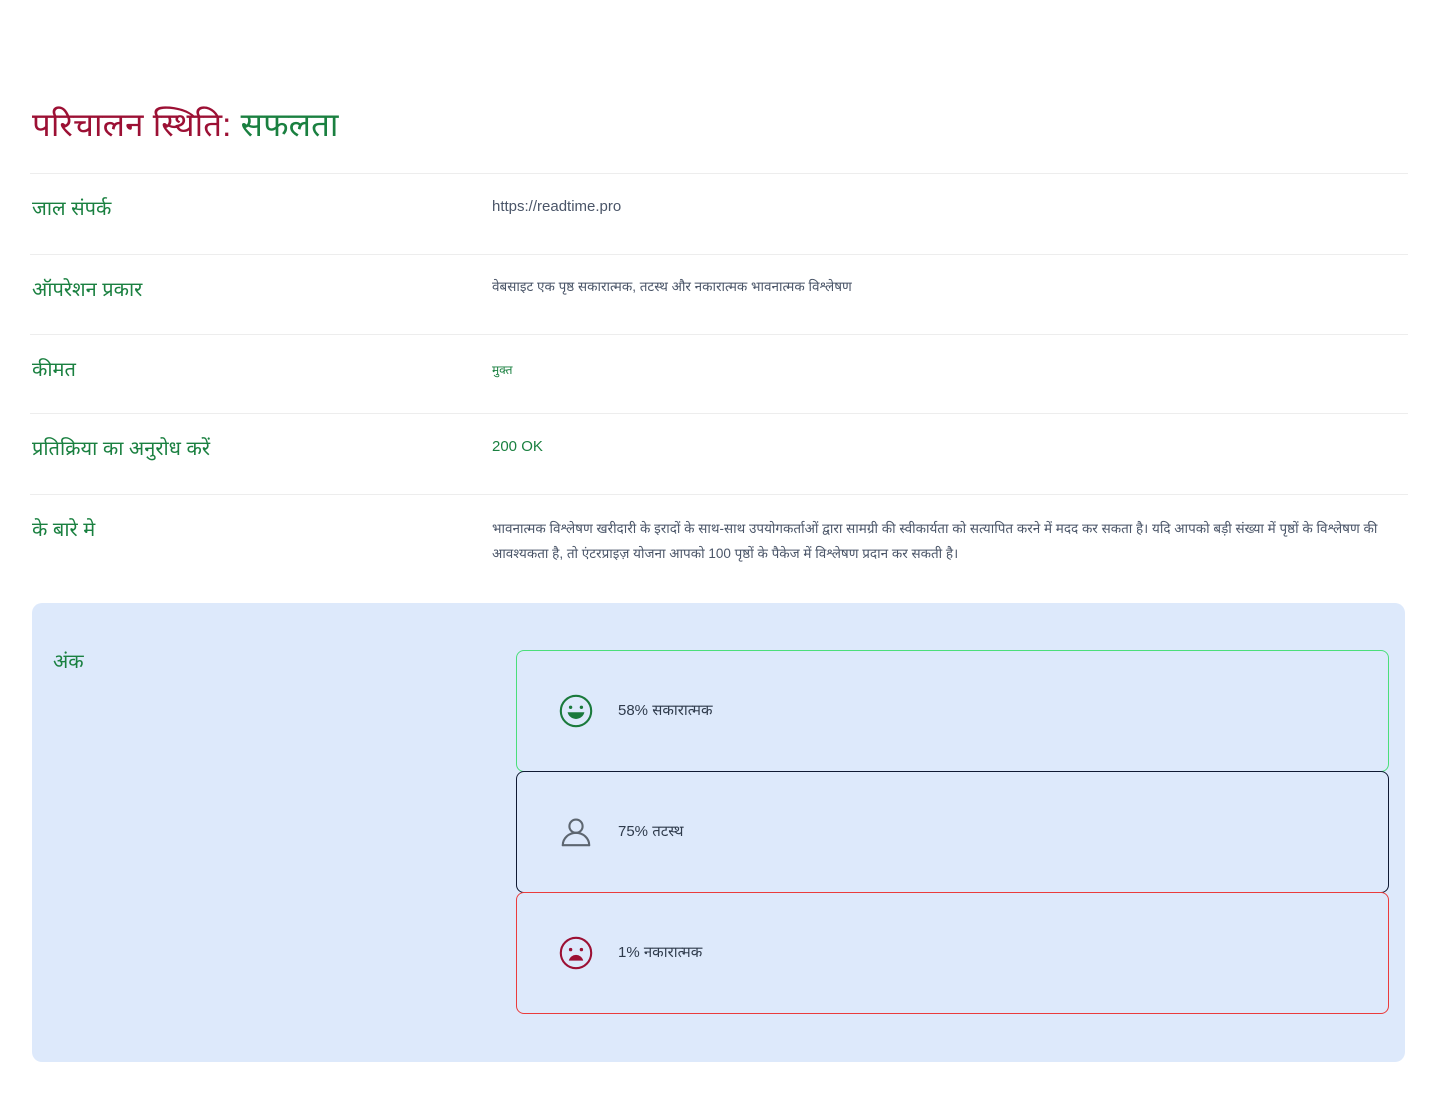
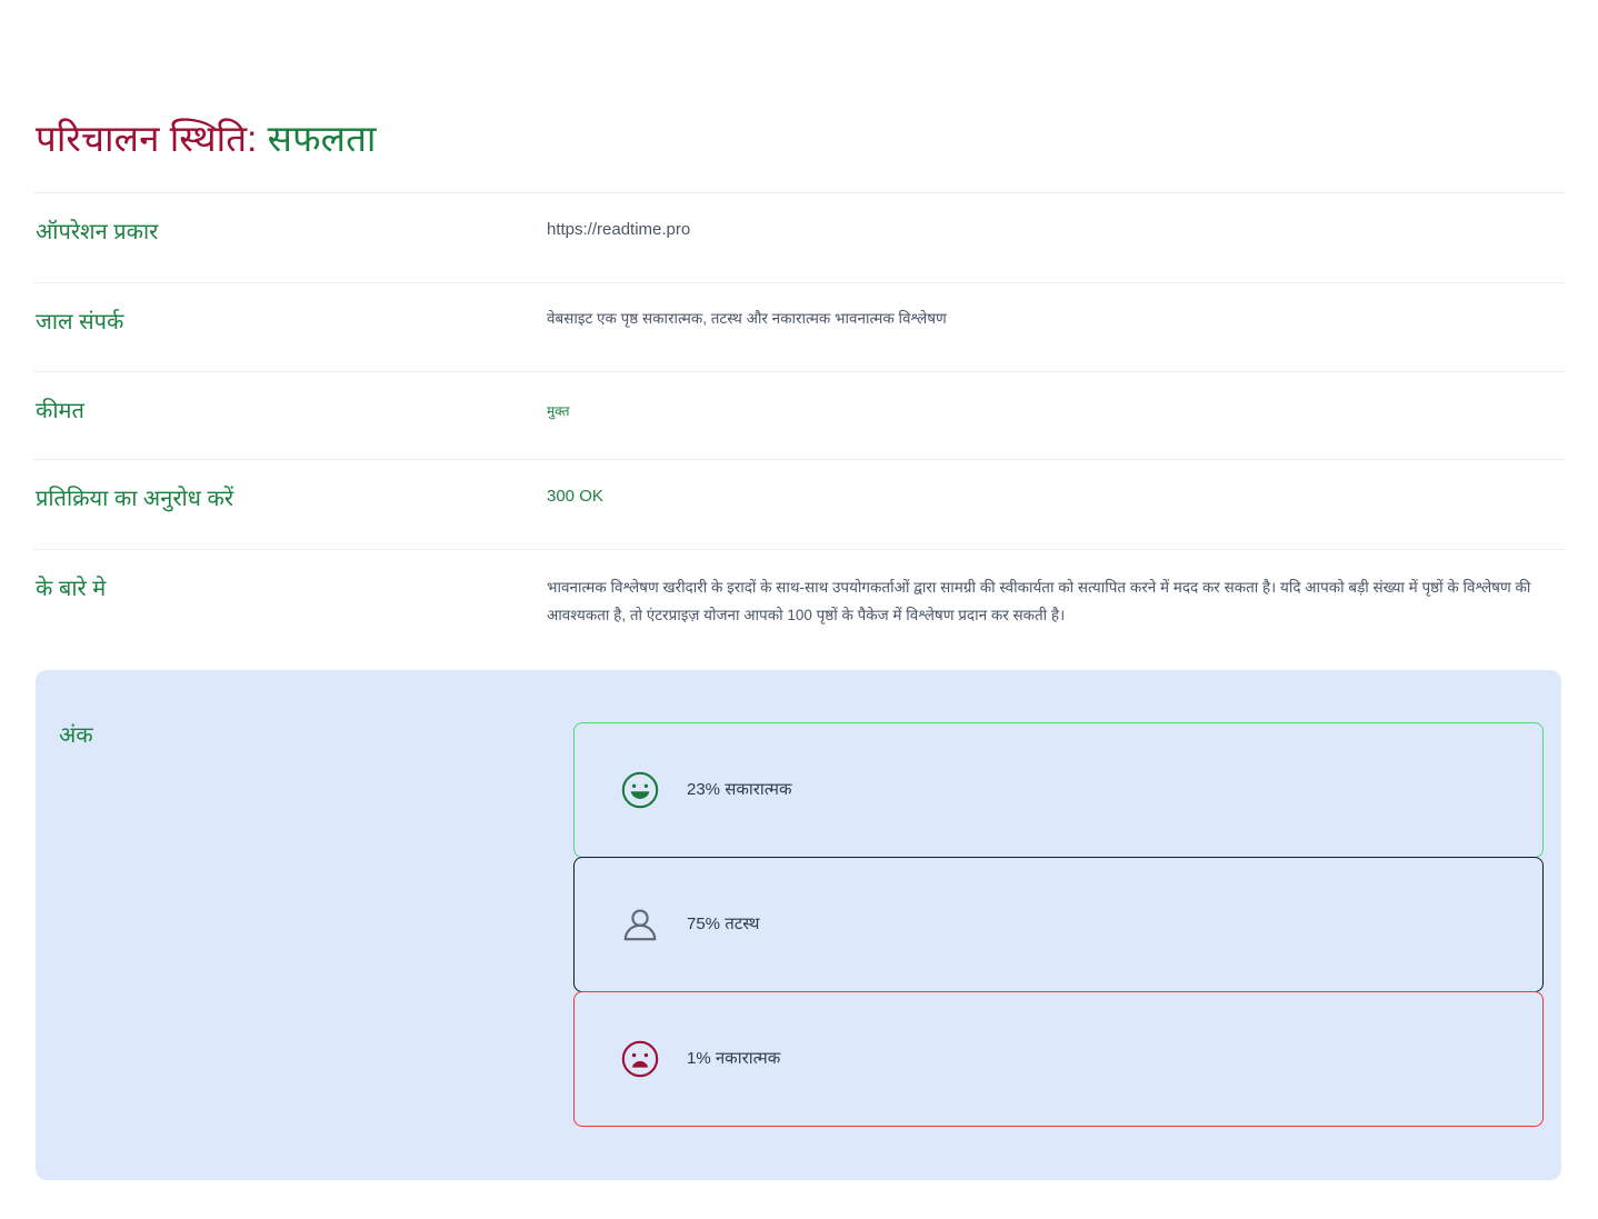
  परिचालन स्थिति: सफलता
- जाल संपर्क
+ ऑपरेशन प्रकार
  https://readtime.pro
- ऑपरेशन प्रकार
+ जाल संपर्क
  वेबसाइट एक पृष्ठ सकारात्मक, तटस्थ और नकारात्मक भावनात्मक विश्लेषण
  कीमत
  मुक्त
  प्रतिक्रिया का अनुरोध करें
- 200 OK
+ 300 OK
  के बारे मे
  भावनात्मक विश्लेषण खरीदारी के इरादों के साथ-साथ उपयोगकर्ताओं द्वारा सामग्री की स्वीकार्यता को सत्यापित करने में मदद कर सकता है। यदि आपको बड़ी संख्या में पृष्ठों के विश्लेषण की आवश्यकता है, तो एंटरप्राइज़ योजना आपको 100 पृष्ठों के पैकेज में विश्लेषण प्रदान कर सकती है।
  अंक
- 58% सकारात्मक
+ 23% सकारात्मक
  75% तटस्थ
  1% नकारात्मक
